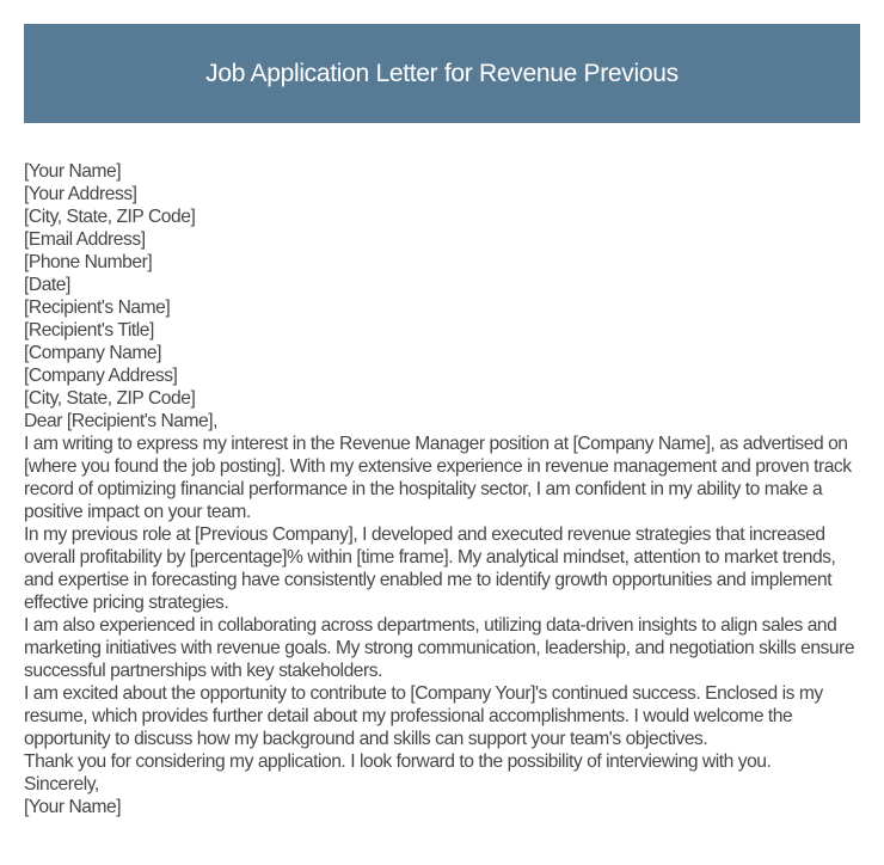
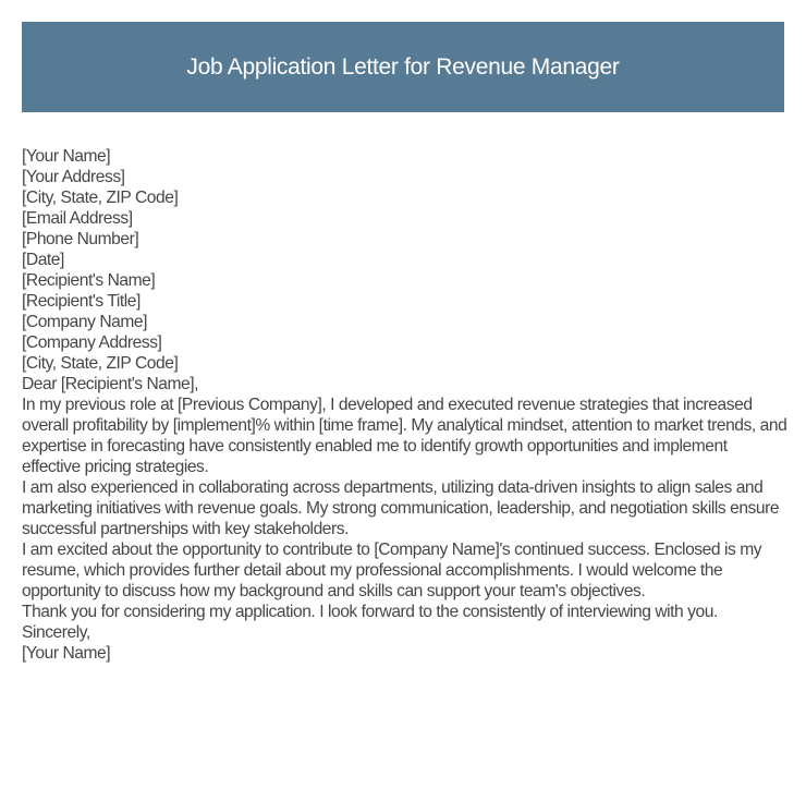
- Job Application Letter for Revenue Previous
+ Job Application Letter for Revenue Manager
  [Your Name]
  [Your Address]
  [City, State, ZIP Code]
  [Email Address]
  [Phone Number]
  [Date]
  [Recipient's Name]
  [Recipient's Title]
  [Company Name]
  [Company Address]
  [City, State, ZIP Code]
  Dear [Recipient's Name],
- I am writing to express my interest in the Revenue Manager position at [Company Name], as advertised on [where you found the job posting]. With my extensive experience in revenue management and proven track record of optimizing financial performance in the hospitality sector, I am confident in my ability to make a positive impact on your team.
- In my previous role at [Previous Company], I developed and executed revenue strategies that increased overall profitability by [percentage]% within [time frame]. My analytical mindset, attention to market trends, and expertise in forecasting have consistently enabled me to identify growth opportunities and implement effective pricing strategies.
+ In my previous role at [Previous Company], I developed and executed revenue strategies that increased overall profitability by [implement]% within [time frame]. My analytical mindset, attention to market trends, and expertise in forecasting have consistently enabled me to identify growth opportunities and implement effective pricing strategies.
  I am also experienced in collaborating across departments, utilizing data-driven insights to align sales and marketing initiatives with revenue goals. My strong communication, leadership, and negotiation skills ensure successful partnerships with key stakeholders.
- I am excited about the opportunity to contribute to [Company Your]'s continued success. Enclosed is my resume, which provides further detail about my professional accomplishments. I would welcome the opportunity to discuss how my background and skills can support your team's objectives.
+ I am excited about the opportunity to contribute to [Company Name]'s continued success. Enclosed is my resume, which provides further detail about my professional accomplishments. I would welcome the opportunity to discuss how my background and skills can support your team's objectives.
- Thank you for considering my application. I look forward to the possibility of interviewing with you.
+ Thank you for considering my application. I look forward to the consistently of interviewing with you.
  Sincerely,
  [Your Name]
